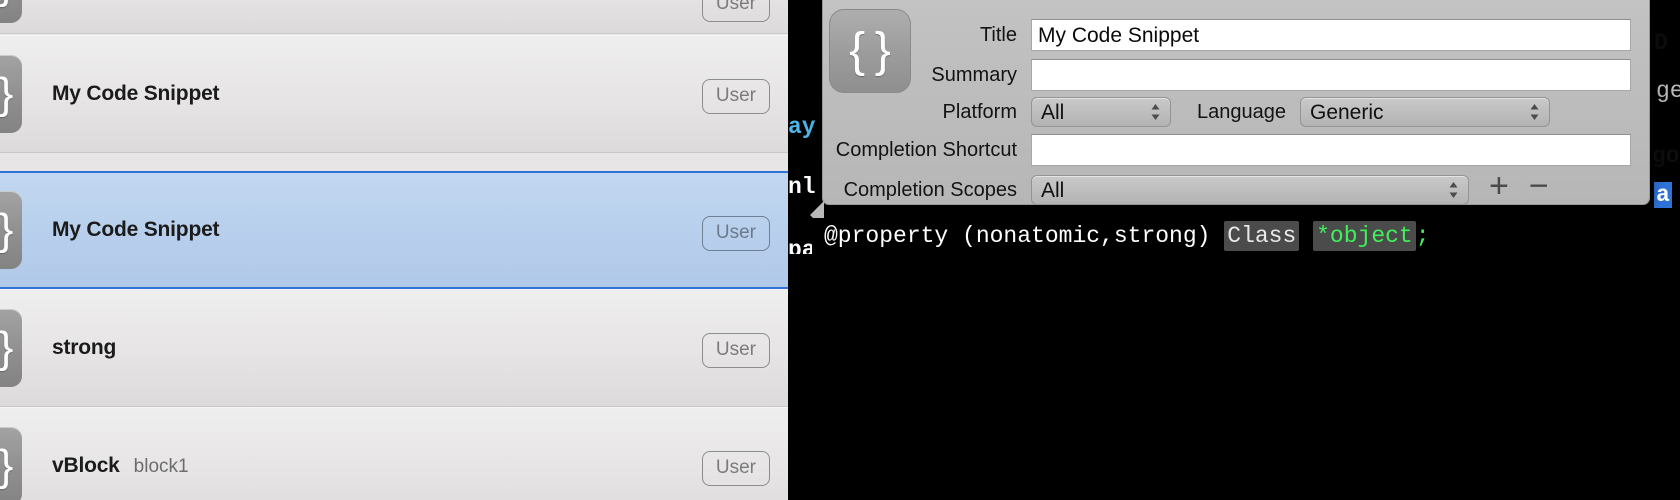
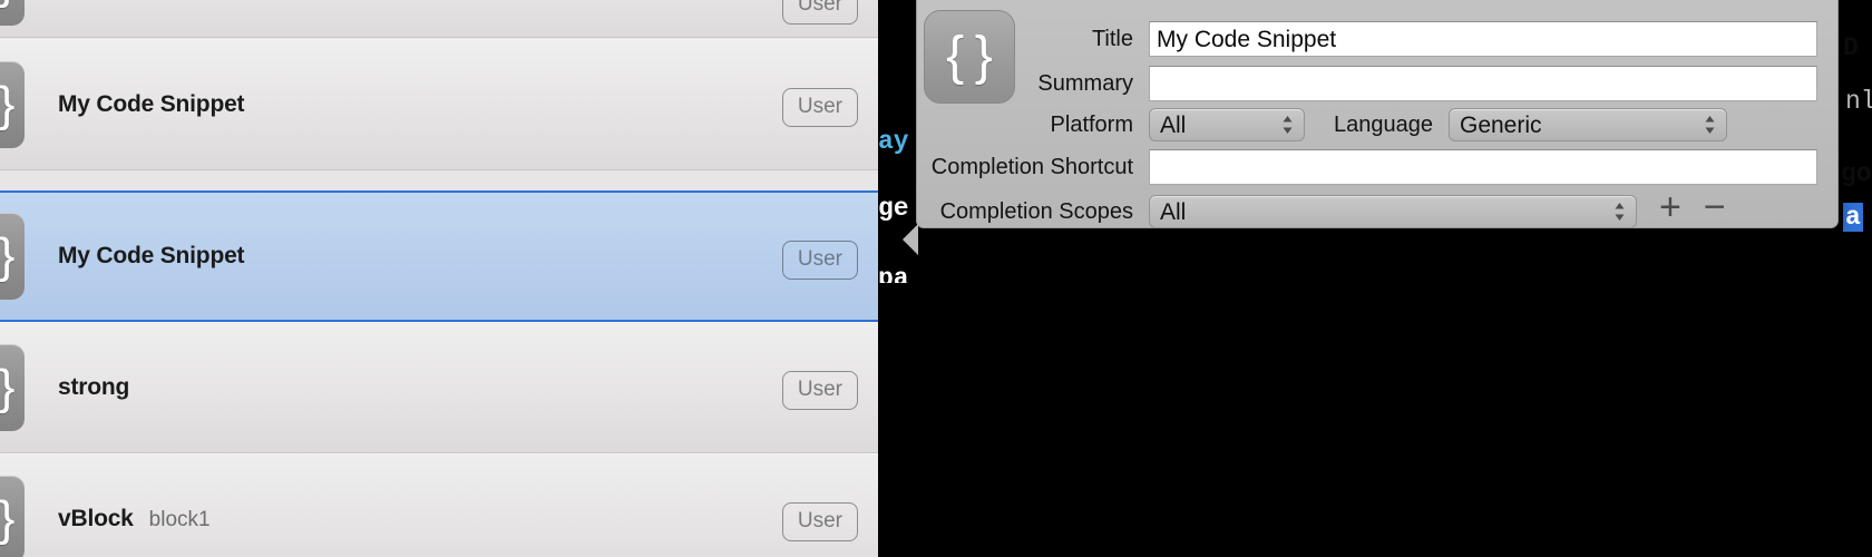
  User
  }
  My Code Snippet
  User
  }
  My Code Snippet
  User
  }
  strong
  User
  }
  vBlock
  block1
  User
  ay
- nl
+ ge
  pa
- ge
+ nl
  a
  { }
  Title
  My Code Snippet
  Summary
  Platform
  All
  Language
  Generic
  Completion Shortcut
  Completion Scopes
  All
  +
  −
- @property (nonatomic,strong) Class *object;
